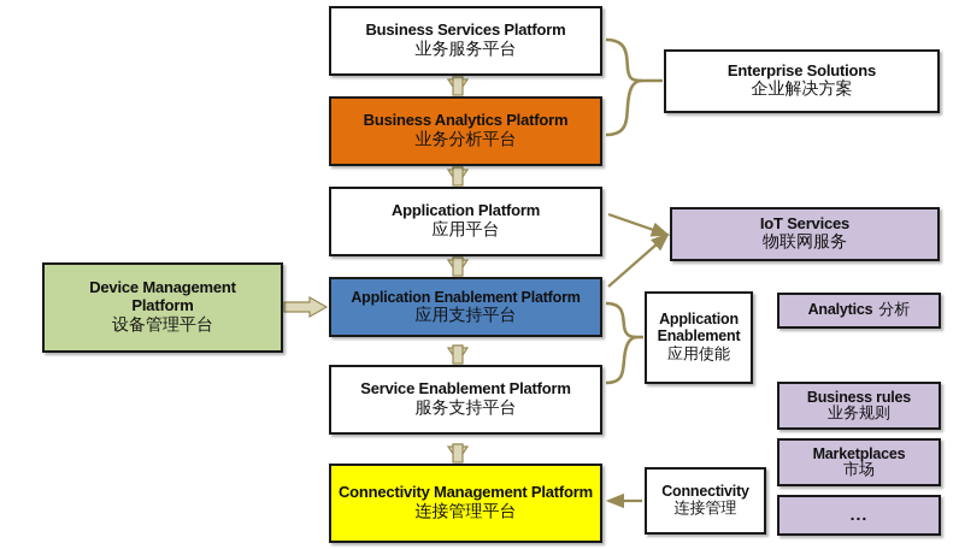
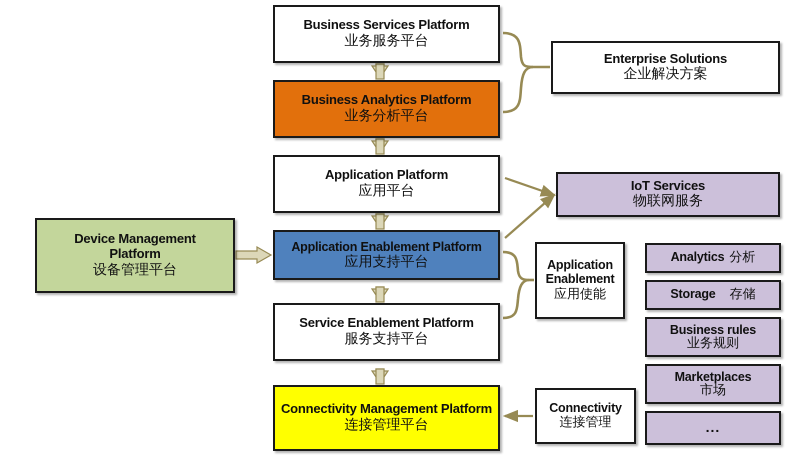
  Business Services Platform
  业务服务平台
  Business Analytics Platform
  业务分析平台
  Application Platform
  应用平台
  Application Enablement Platform
  应用支持平台
  Service Enablement Platform
  服务支持平台
  Connectivity Management Platform
  连接管理平台
  Device Management
  Platform
  设备管理平台
  Enterprise Solutions
  企业解决方案
  IoT Services
  物联网服务
  Application
  Enablement
  应用使能
  Connectivity
  连接管理
  Analytics
  分析
+ Storage
+ 存储
  Business rules
  业务规则
  Marketplaces
  市场
  ...
